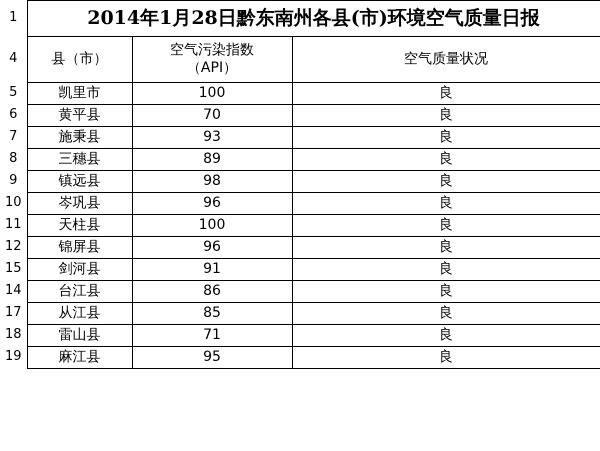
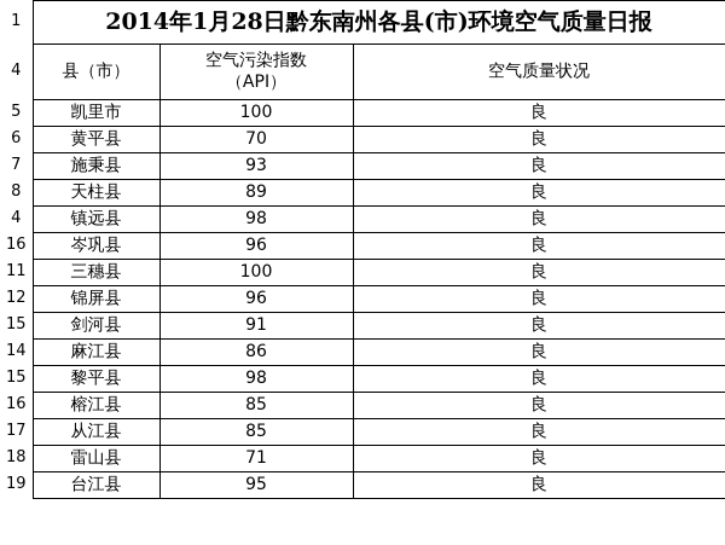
  1	2014年1月28日黔东南州各县(市)环境空气质量日报
  4	县（市）	空气污染指数 （API）	空气质量状况
  5	凯里市	100	良
  6	黄平县	70	良
  7	施秉县	93	良
- 8	三穗县	89	良
+ 8	天柱县	89	良
- 9	镇远县	98	良
+ 4	镇远县	98	良
- 10	岑巩县	96	良
+ 16	岑巩县	96	良
- 11	天柱县	100	良
+ 11	三穗县	100	良
  12	锦屏县	96	良
  15	剑河县	91	良
- 14	台江县	86	良
+ 14	麻江县	86	良
+ 15	黎平县	98	良
+ 16	榕江县	85	良
  17	从江县	85	良
  18	雷山县	71	良
- 19	麻江县	95	良
+ 19	台江县	95	良
